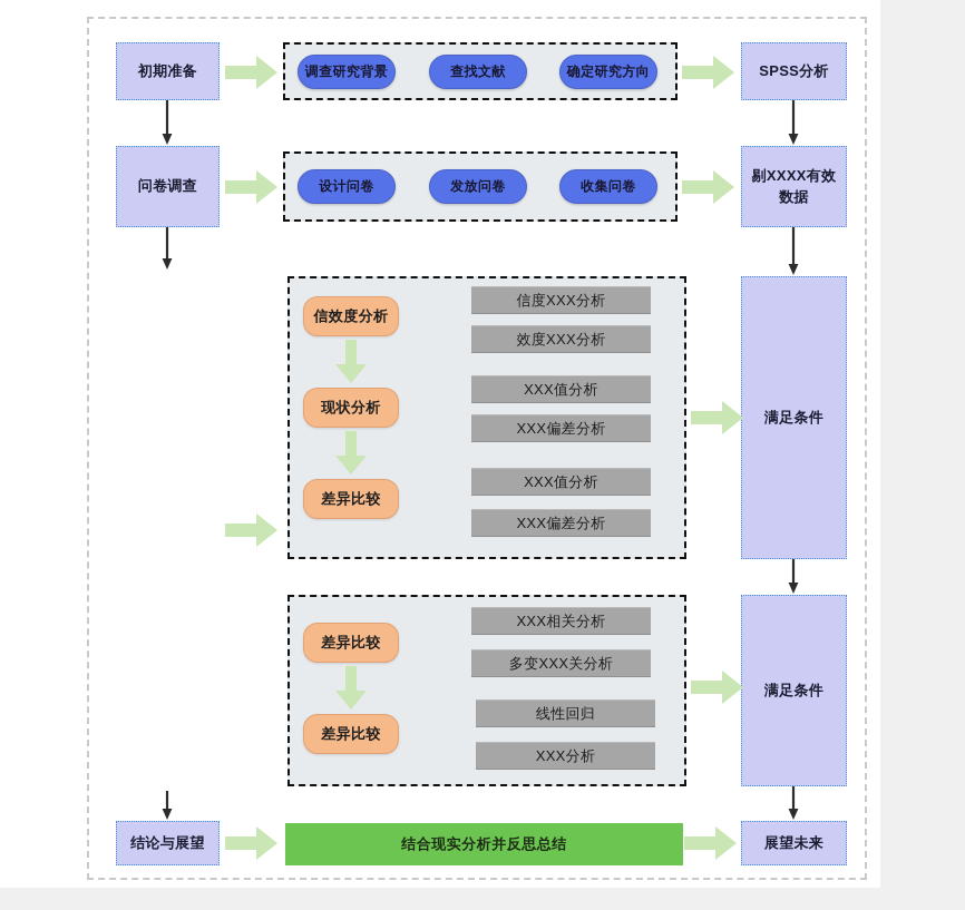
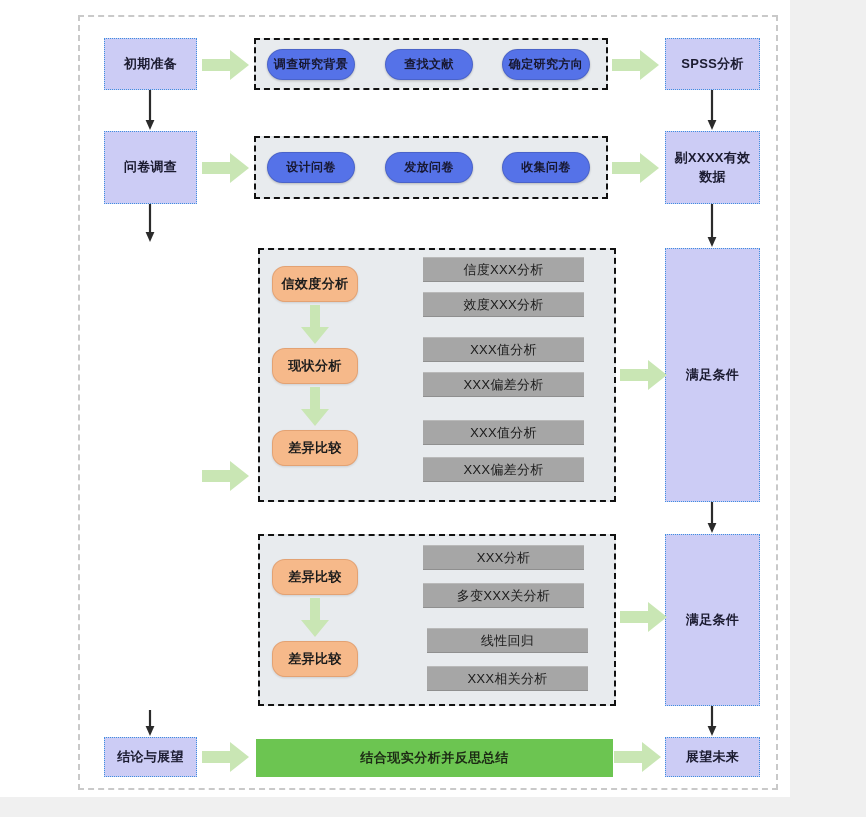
  初期准备
  问卷调查
  结论与展望
  调查研究背景
  查找文献
  确定研究方向
  设计问卷
  发放问卷
  收集问卷
  信效度分析
  现状分析
  差异比较
  信度XXX分析
  效度XXX分析
  XXX值分析
  XXX偏差分析
  XXX值分析
  XXX偏差分析
  差异比较
  差异比较
- XXX相关分析
+ XXX分析
  多变XXX关分析
  线性回归
- XXX分析
+ XXX相关分析
  SPSS分析
  剔XXXX有效
  数据
  满足条件
  满足条件
  展望未来
  结合现实分析并反思总结
